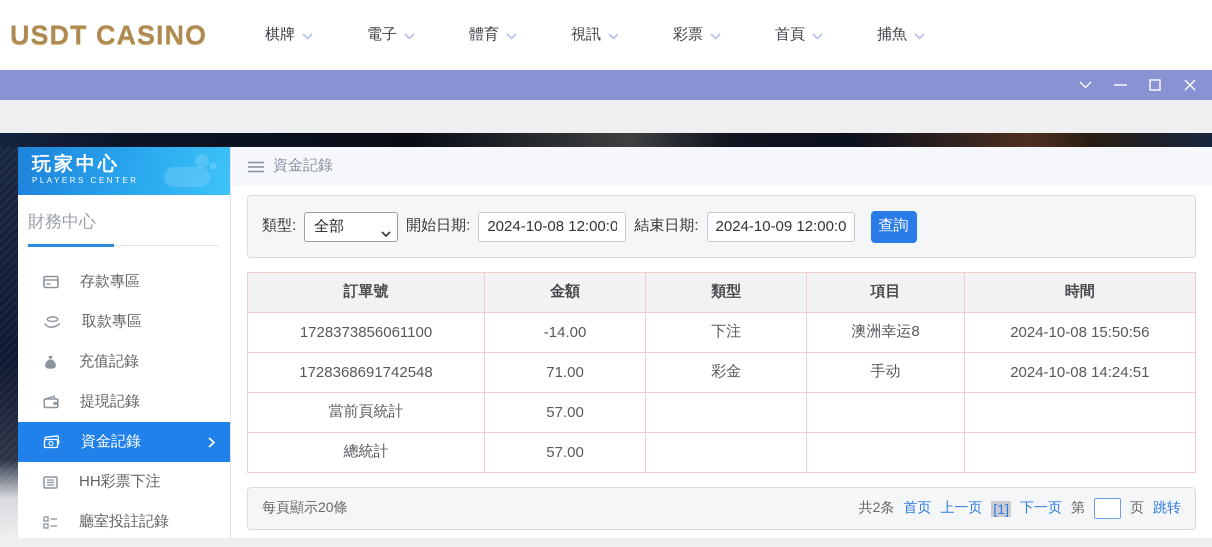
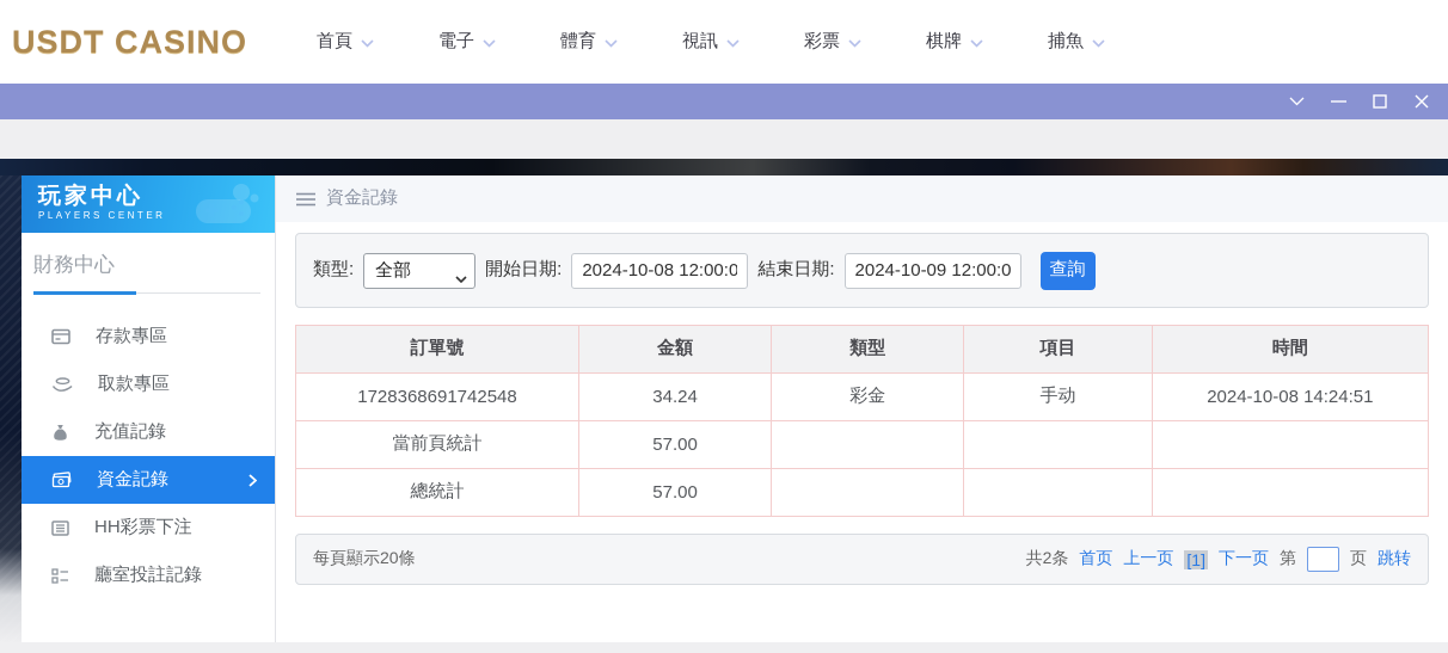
  USDT CASINO
- 棋牌
+ 首頁
  電子
  體育
  視訊
  彩票
- 首頁
+ 棋牌
  捕魚
  玩家中心
  PLAYERS CENTER
  財務中心
  存款專區
  取款專區
  充值記錄
- 提現記錄
  資金記錄
  HH彩票下注
  廳室投註記錄
  資金記錄
  類型:
  全部
  開始日期:
  2024-10-08 12:00:0
  結束日期:
  2024-10-09 12:00:0
  查詢
  訂單號	金額	類型	項目	時間
- 1728373856061100	-14.00	下注	澳洲幸运8	2024-10-08 15:50:56
- 1728368691742548	71.00	彩金	手动	2024-10-08 14:24:51
+ 1728368691742548	34.24	彩金	手动	2024-10-08 14:24:51
  當前頁統計	57.00
  總統計	57.00
  每頁顯示20條
  共2条
  首页
  上一页
  [1]
  下一页
  第
  页
  跳转
